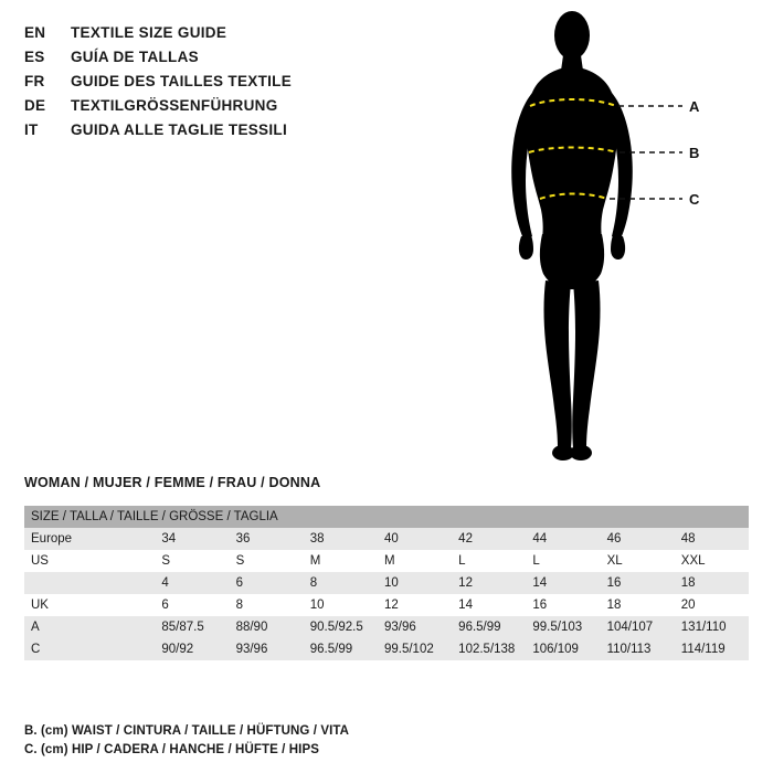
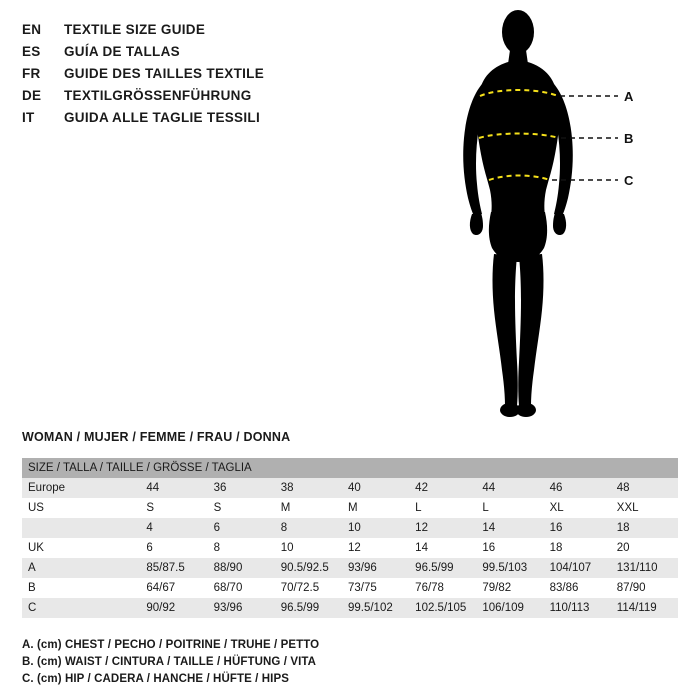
  EN
  TEXTILE SIZE GUIDE
  ES
  GUÍA DE TALLAS
  FR
  GUIDE DES TAILLES TEXTILE
  DE
  TEXTILGRÖSSENFÜHRUNG
  IT
  GUIDA ALLE TAGLIE TESSILI
  A
  B
  C
  WOMAN / MUJER / FEMME / FRAU / DONNA
  SIZE / TALLA / TAILLE / GRÖSSE / TAGLIA
- Europe	34	36	38	40	42	44	46	48
+ Europe	44	36	38	40	42	44	46	48
  US	S	S	M	M	L	L	XL	XXL
  	4	6	8	10	12	14	16	18
  UK	6	8	10	12	14	16	18	20
  A	85/87.5	88/90	90.5/92.5	93/96	96.5/99	99.5/103	104/107	131/110
+ B	64/67	68/70	70/72.5	73/75	76/78	79/82	83/86	87/90
- C	90/92	93/96	96.5/99	99.5/102	102.5/138	106/109	110/113	114/119
+ C	90/92	93/96	96.5/99	99.5/102	102.5/105	106/109	110/113	114/119
+ A. (cm) CHEST / PECHO / POITRINE / TRUHE / PETTO
  B. (cm) WAIST / CINTURA / TAILLE / HÜFTUNG / VITA
  C. (cm) HIP / CADERA / HANCHE / HÜFTE / HIPS
